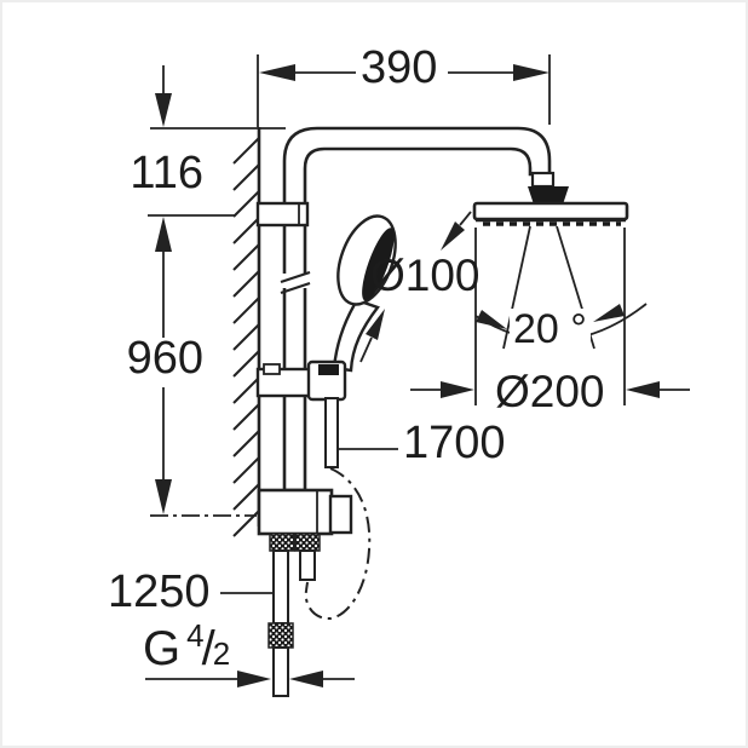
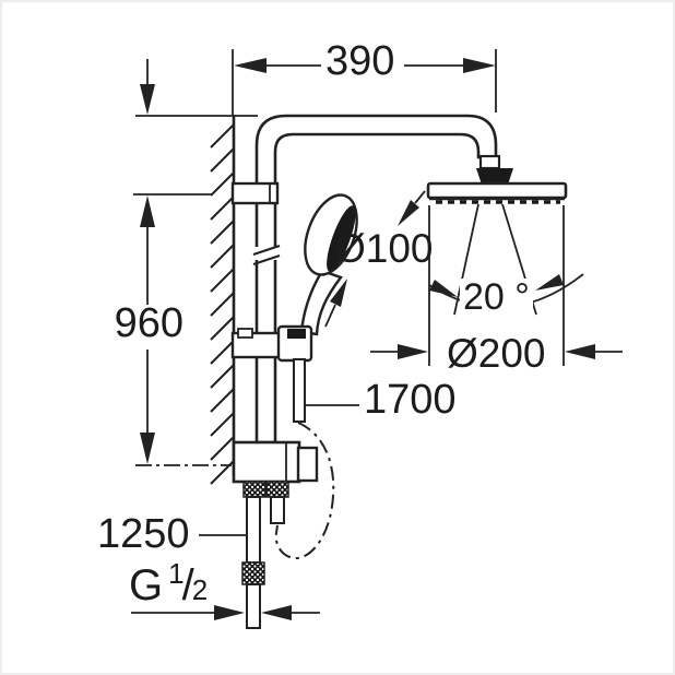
  390
- 116
  960
  Ø100
  20 °
  Ø200
  1700
  1250
- G 4/2
+ G 1/2
